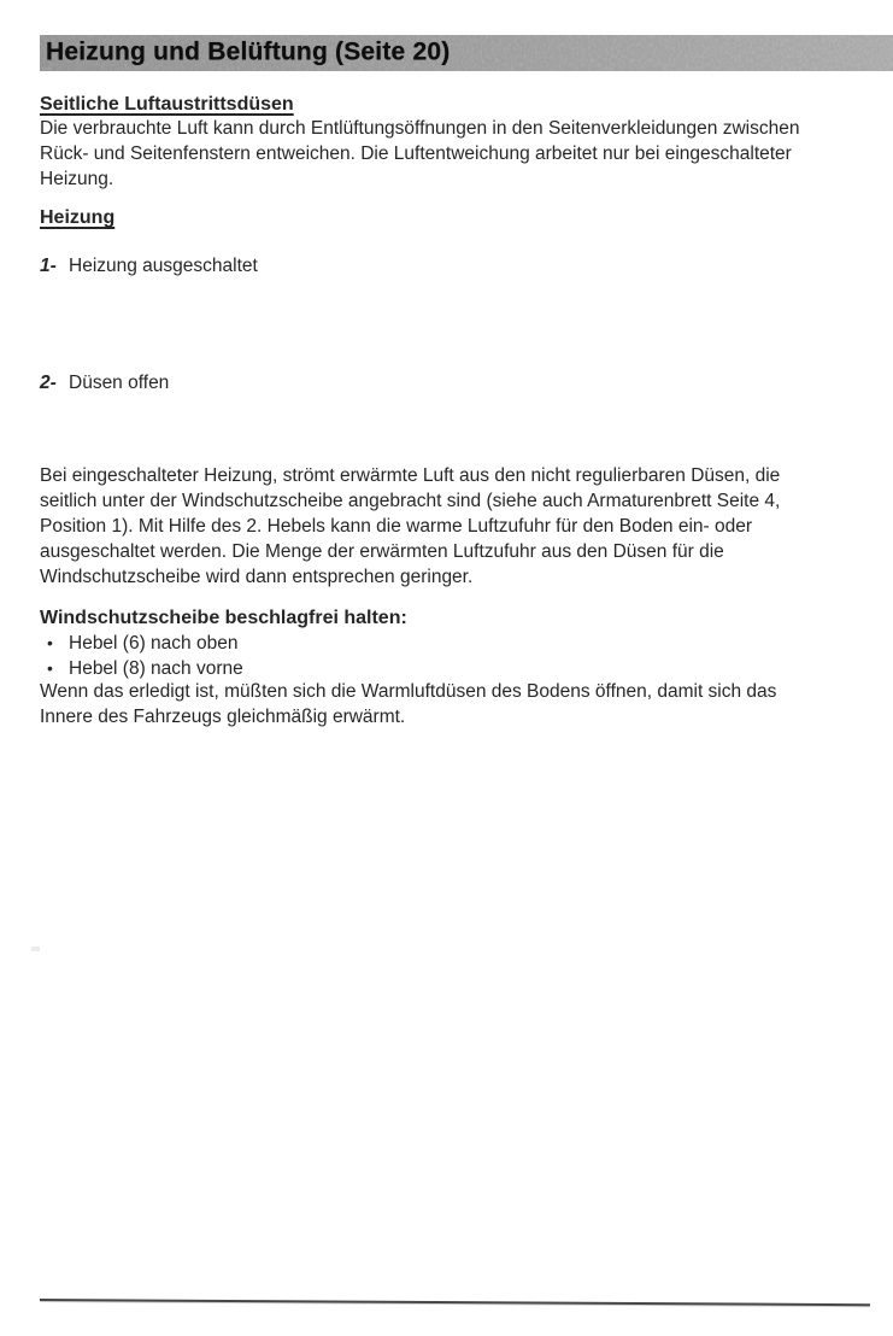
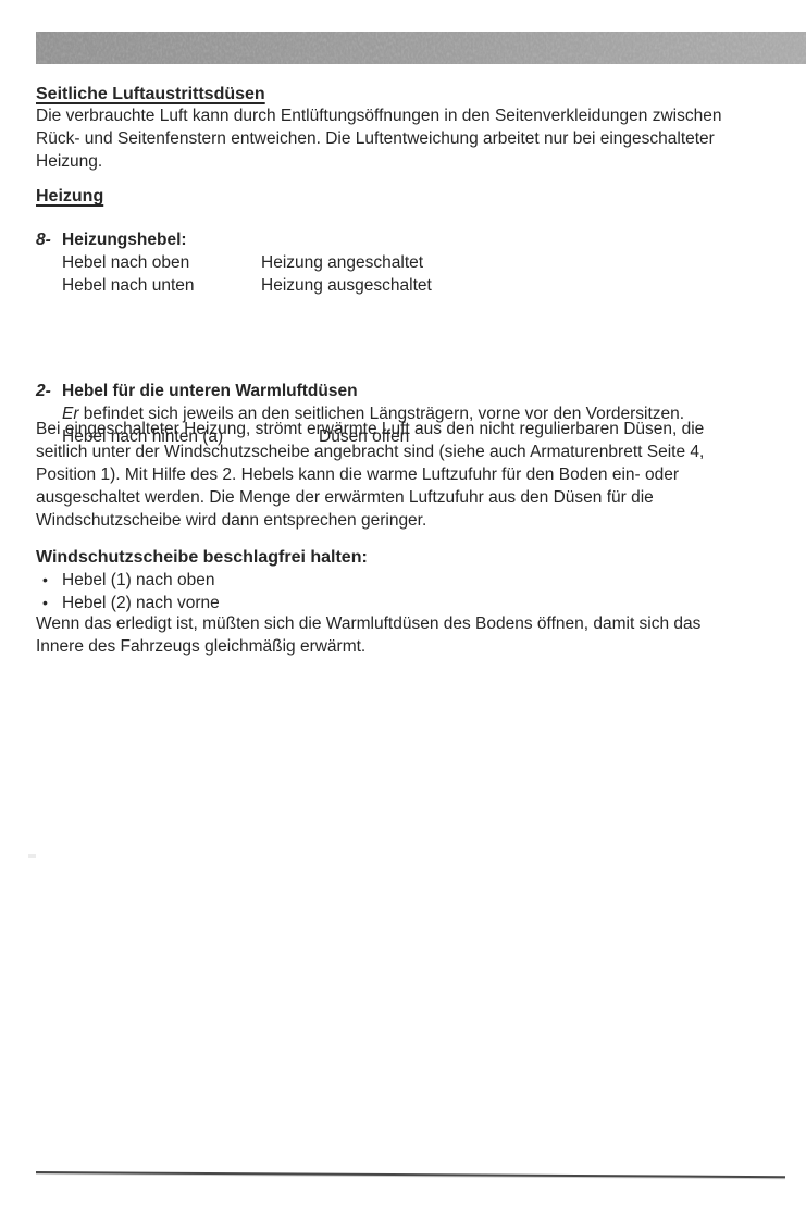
- Heizung und Belüftung (Seite 20)
  Seitliche Luftaustrittsdüsen
  Die verbrauchte Luft kann durch Entlüftungsöffnungen in den Seitenverkleidungen zwischen
  Rück- und Seitenfenstern entweichen. Die Luftentweichung arbeitet nur bei eingeschalteter
  Heizung.
  Heizung
- 1-
+ 8-
+ Heizungshebel:
+ Hebel nach oben
+ Heizung angeschaltet
+ Hebel nach unten
  Heizung ausgeschaltet
  2-
+ Hebel für die unteren Warmluftdüsen
+ Er befindet sich jeweils an den seitlichen Längsträgern, vorne vor den Vordersitzen.
+ Hebel nach hinten (a)
  Düsen offen
  Bei eingeschalteter Heizung, strömt erwärmte Luft aus den nicht regulierbaren Düsen, die
  seitlich unter der Windschutzscheibe angebracht sind (siehe auch Armaturenbrett Seite 4,
  Position 1). Mit Hilfe des 2. Hebels kann die warme Luftzufuhr für den Boden ein- oder
  ausgeschaltet werden. Die Menge der erwärmten Luftzufuhr aus den Düsen für die
  Windschutzscheibe wird dann entsprechen geringer.
  Windschutzscheibe beschlagfrei halten:
  •
- Hebel (6) nach oben
+ Hebel (1) nach oben
  •
- Hebel (8) nach vorne
+ Hebel (2) nach vorne
  Wenn das erledigt ist, müßten sich die Warmluftdüsen des Bodens öffnen, damit sich das
  Innere des Fahrzeugs gleichmäßig erwärmt.
